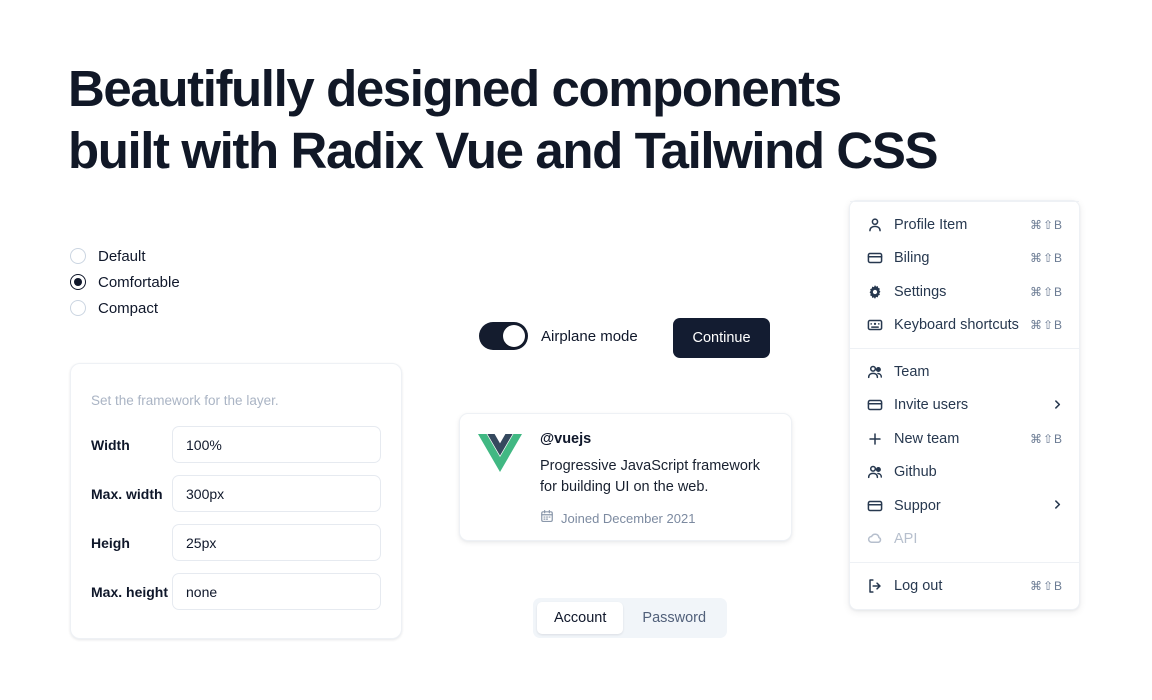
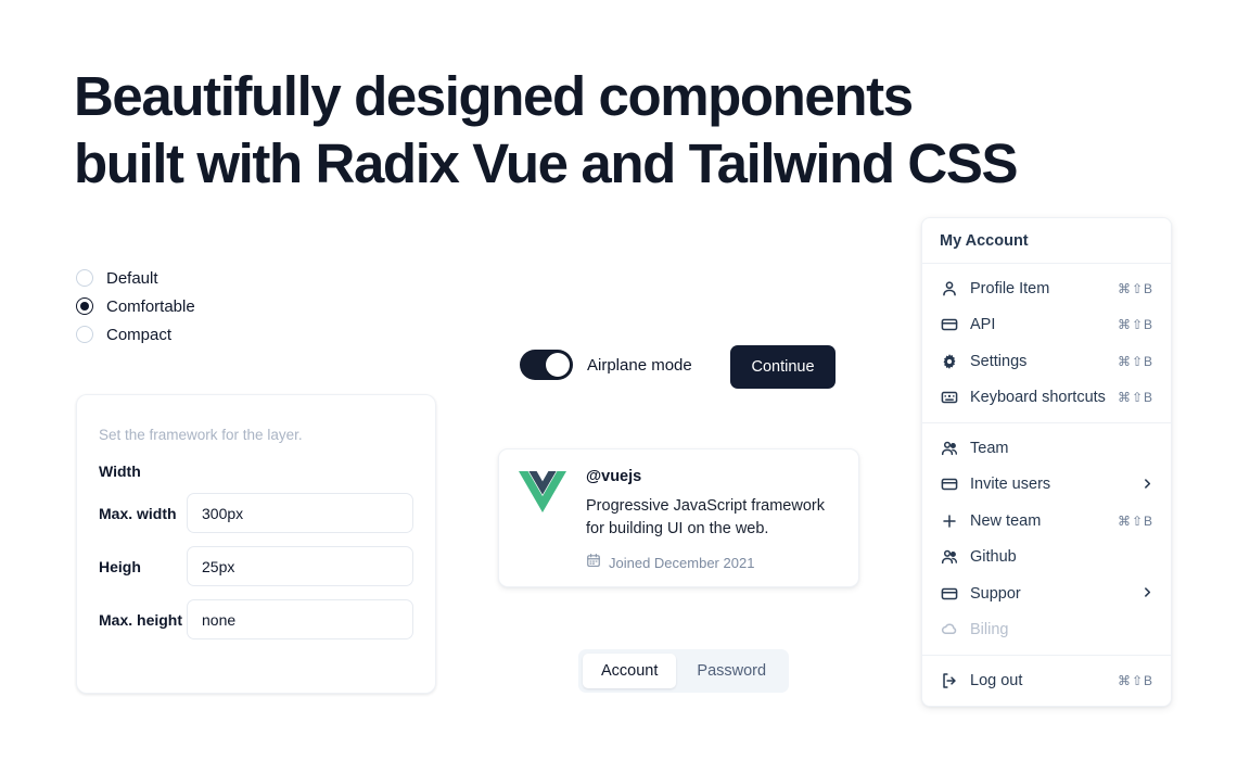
  Beautifully designed components
  built with Radix Vue and Tailwind CSS
  Default
  Comfortable
  Compact
  Set the framework for the layer.
  Width
- 100%
  Max. width
  300px
  Heigh
  25px
  Max. height
  none
  Airplane mode
  Continue
  @vuejs
  Progressive JavaScript framework for building UI on the web.
  Joined December 2021
  Account
  Password
+ My Account
  Profile Item
  ⌘⇧B
- Biling
+ API
  ⌘⇧B
  Settings
  ⌘⇧B
  Keyboard shortcuts
  ⌘⇧B
  Team
  Invite users
  New team
  ⌘⇧B
  Github
  Suppor
- API
+ Biling
  Log out
  ⌘⇧B
